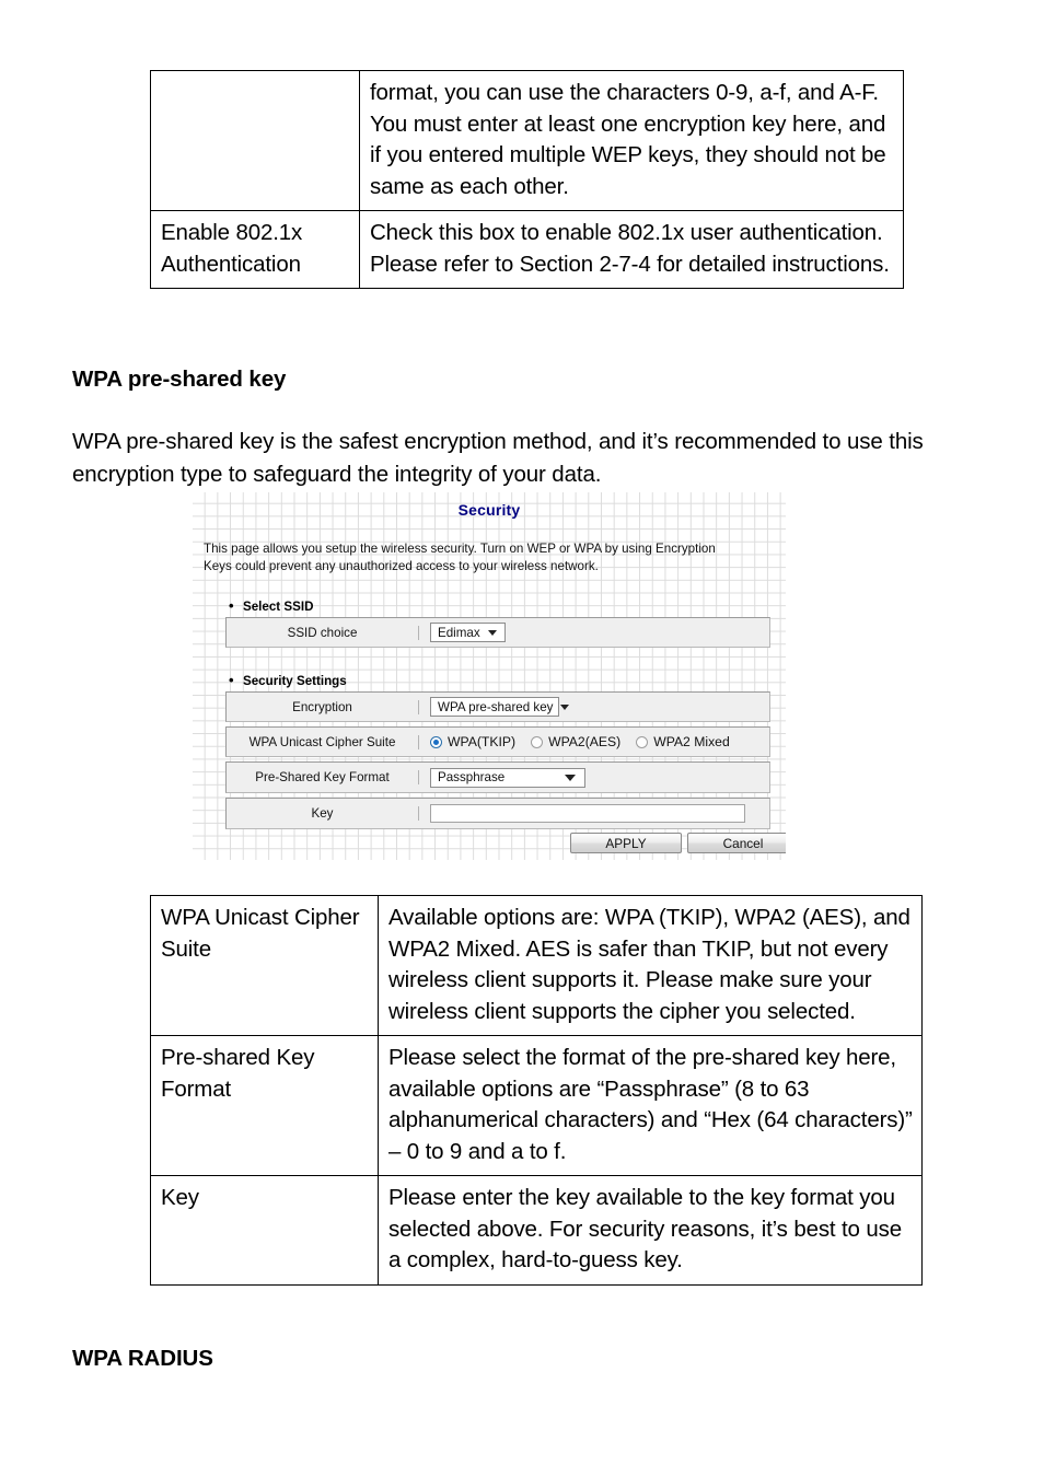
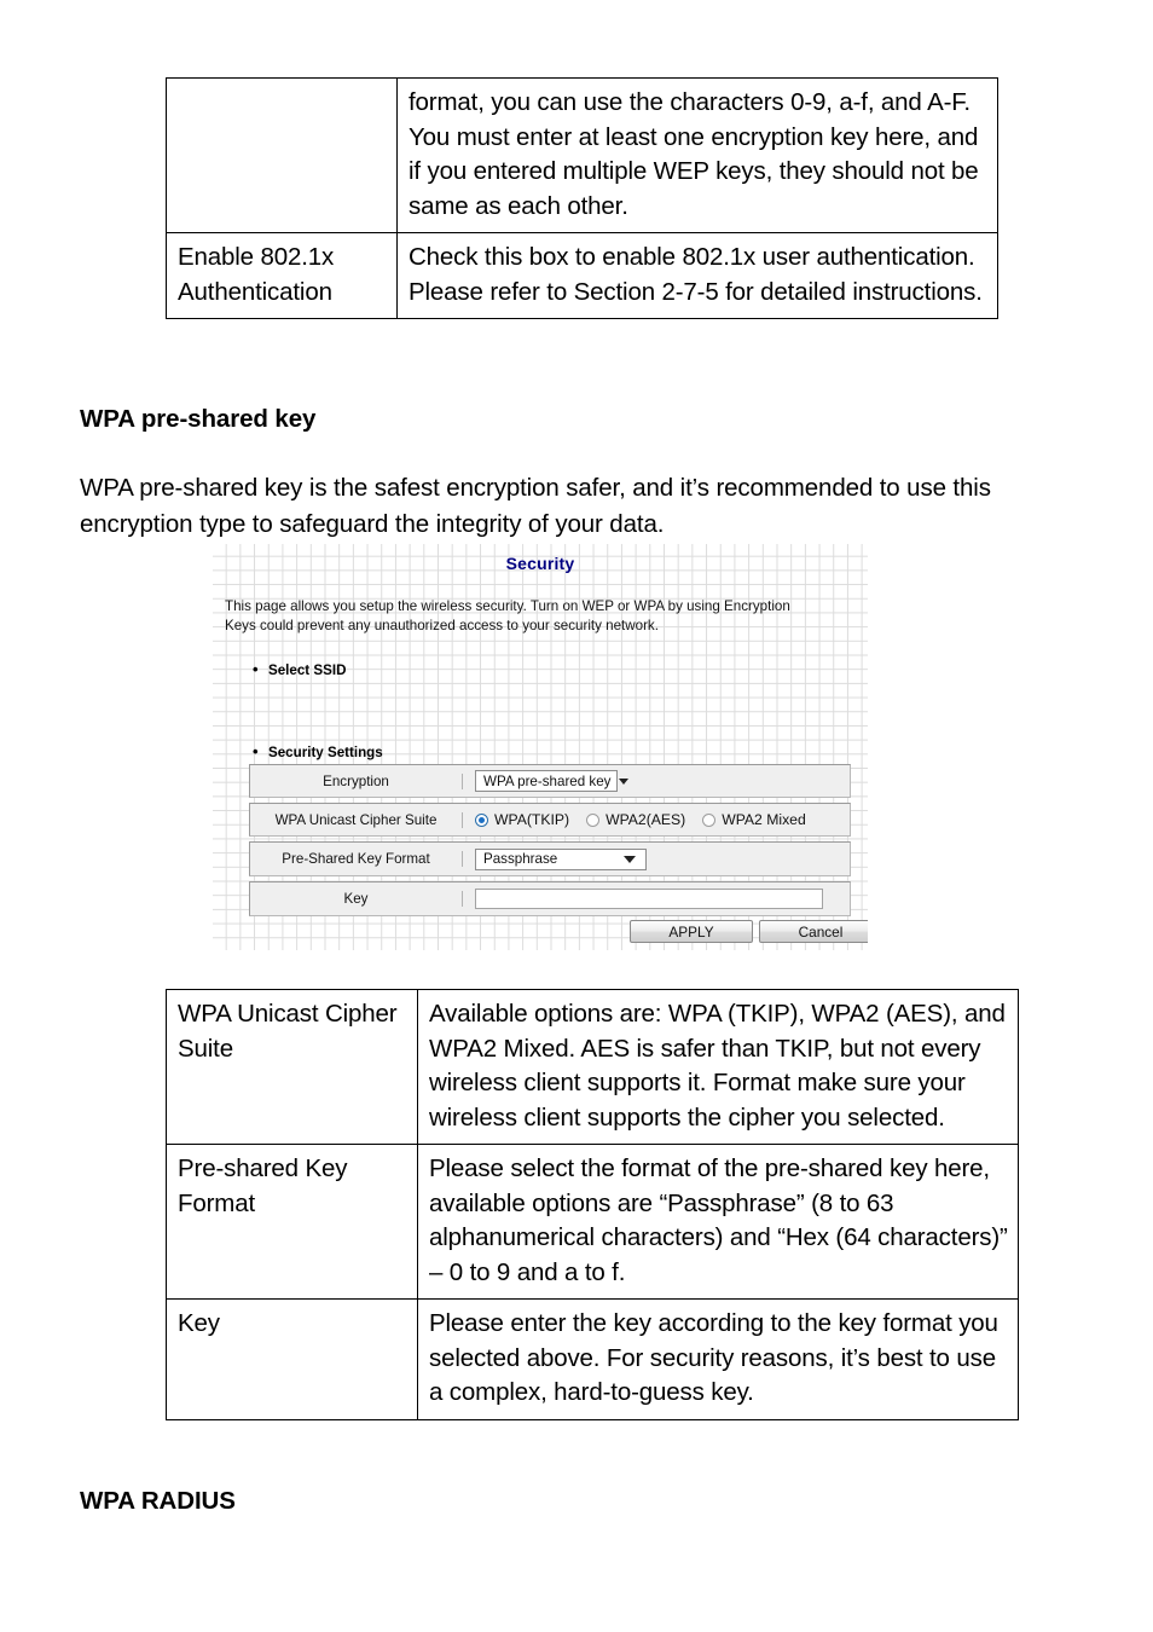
  	format, you can use the characters 0-9, a-f, and A-F. You must enter at least one encryption key here, and if you entered multiple WEP keys, they should not be same as each other.
- Enable 802.1x Authentication	Check this box to enable 802.1x user authentication. Please refer to Section 2-7-4 for detailed instructions.
+ Enable 802.1x Authentication	Check this box to enable 802.1x user authentication. Please refer to Section 2-7-5 for detailed instructions.
  WPA pre-shared key
- WPA pre-shared key is the safest encryption method, and it’s recommended to use this encryption type to safeguard the integrity of your data.
+ WPA pre-shared key is the safest encryption safer, and it’s recommended to use this encryption type to safeguard the integrity of your data.
  Security
- This page allows you setup the wireless security. Turn on WEP or WPA by using Encryption Keys could prevent any unauthorized access to your wireless network.
+ This page allows you setup the wireless security. Turn on WEP or WPA by using Encryption Keys could prevent any unauthorized access to your security network.
  Select SSID
- SSID choice
- Edimax
  Security Settings
  Encryption
  WPA pre-shared key
  WPA Unicast Cipher Suite
  WPA(TKIP)
  WPA2(AES)
  WPA2 Mixed
  Pre-Shared Key Format
  Passphrase
  Key
  APPLY
  Cancel
- WPA Unicast Cipher Suite	Available options are: WPA (TKIP), WPA2 (AES), and WPA2 Mixed. AES is safer than TKIP, but not every wireless client supports it. Please make sure your wireless client supports the cipher you selected.
+ WPA Unicast Cipher Suite	Available options are: WPA (TKIP), WPA2 (AES), and WPA2 Mixed. AES is safer than TKIP, but not every wireless client supports it. Format make sure your wireless client supports the cipher you selected.
  Pre-shared Key Format	Please select the format of the pre-shared key here, available options are “Passphrase” (8 to 63 alphanumerical characters) and “Hex (64 characters)” – 0 to 9 and a to f.
- Key	Please enter the key available to the key format you selected above. For security reasons, it’s best to use a complex, hard-to-guess key.
+ Key	Please enter the key according to the key format you selected above. For security reasons, it’s best to use a complex, hard-to-guess key.
  WPA RADIUS
